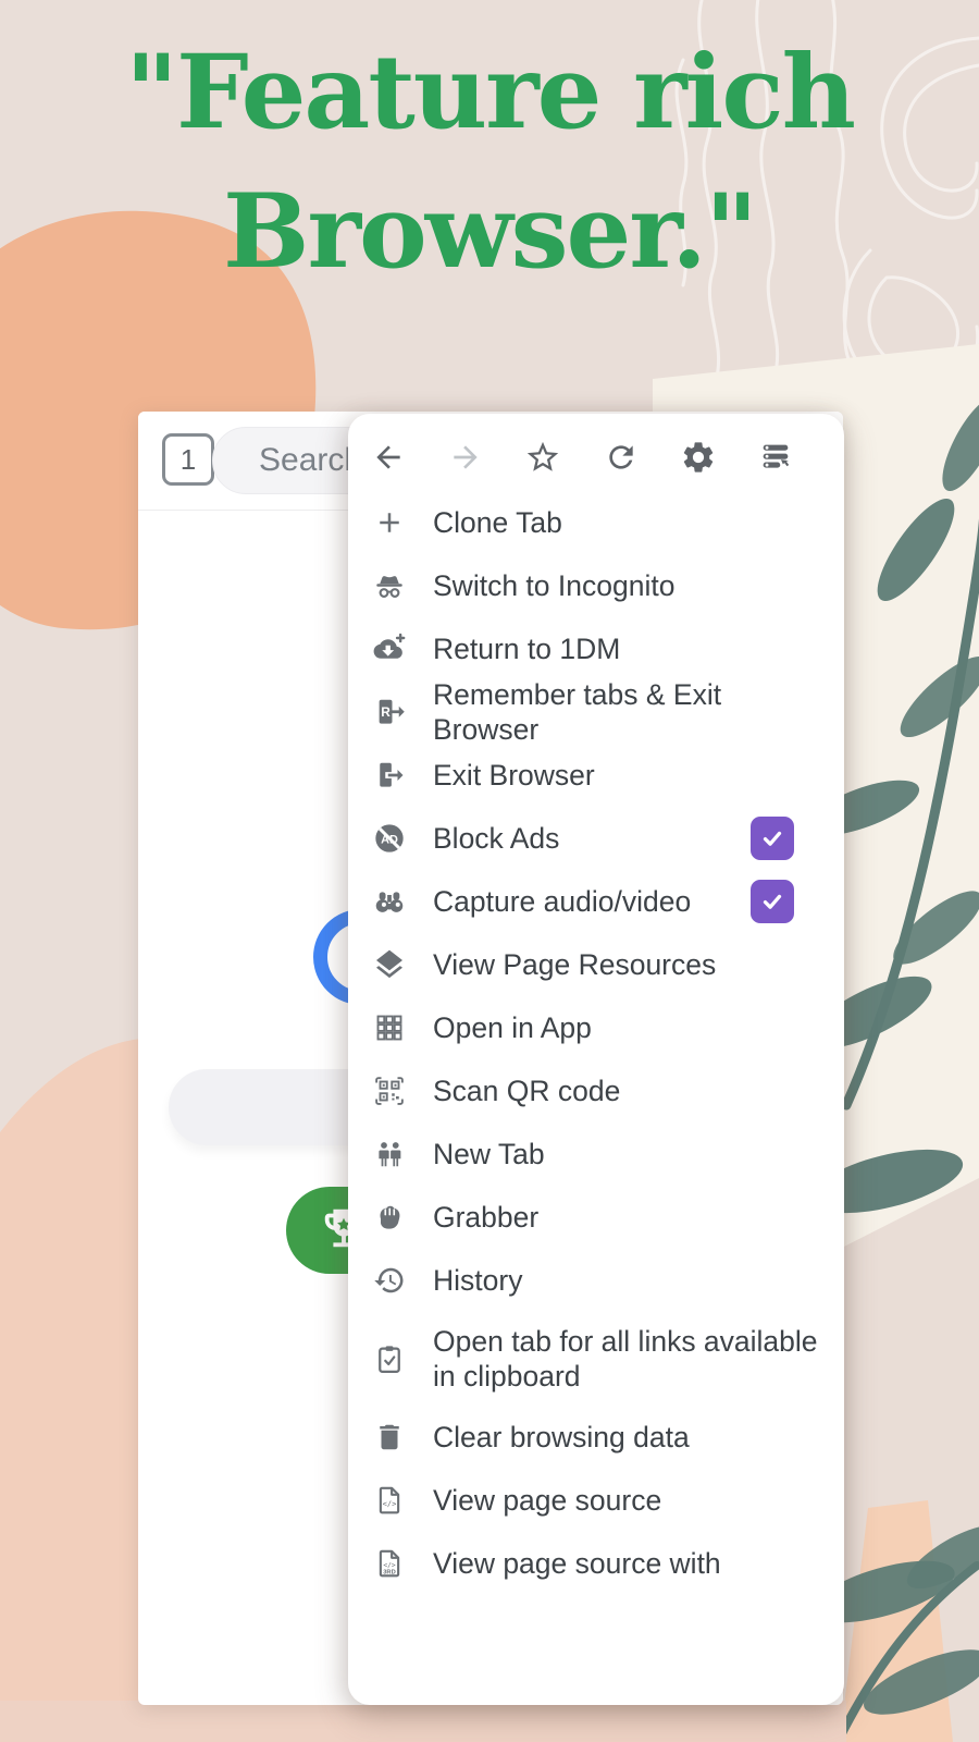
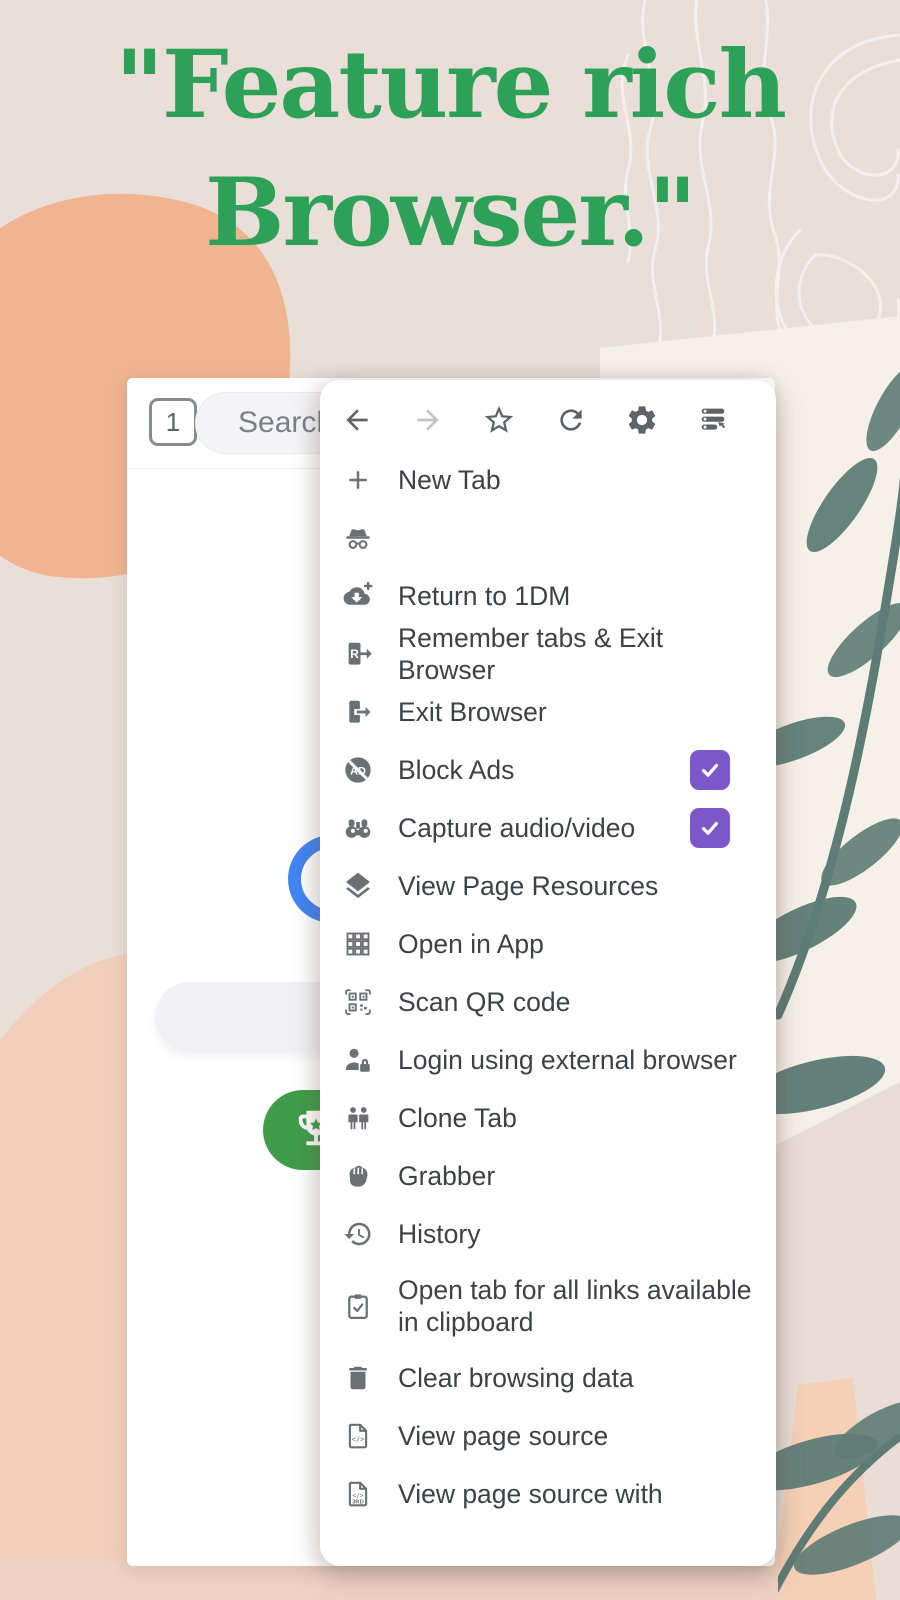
  "Feature rich
  Browser."
  1
  Searc
- Clone Tab
+ New Tab
- Switch to Incognito
  Return to 1DM
  R
  Remember tabs & Exit Browser
  Exit Browser
  AD
  Block Ads
  Capture audio/video
  View Page Resources
  Open in App
  Scan QR code
+ Login using external browser
- New Tab
+ Clone Tab
  Grabber
  History
  Open tab for all links available
  in clipboard
  Clear browsing data
  </>
  View page source
  View page source with
